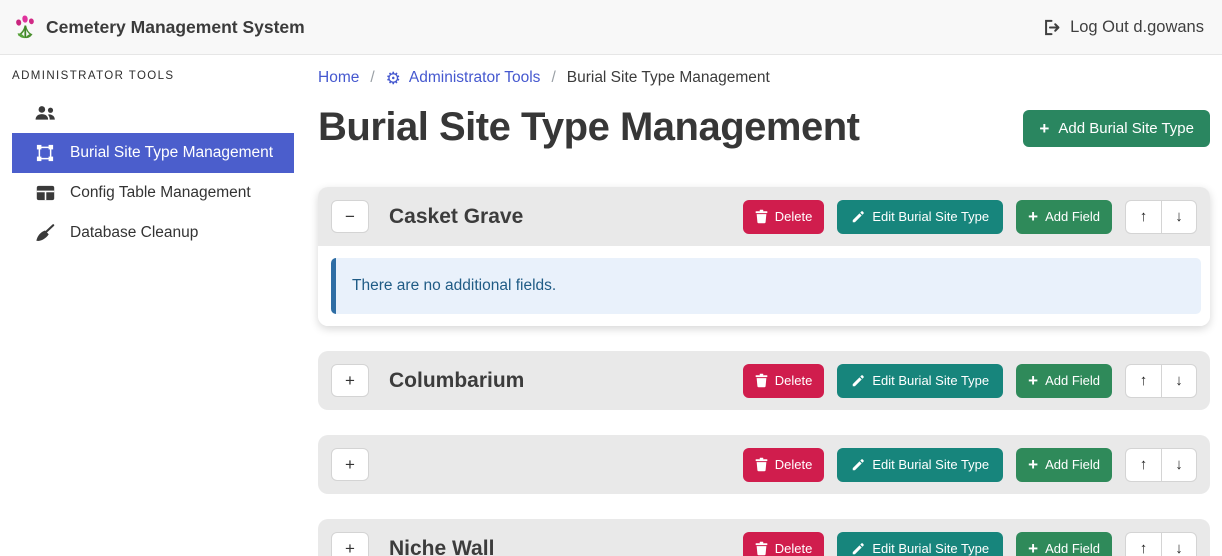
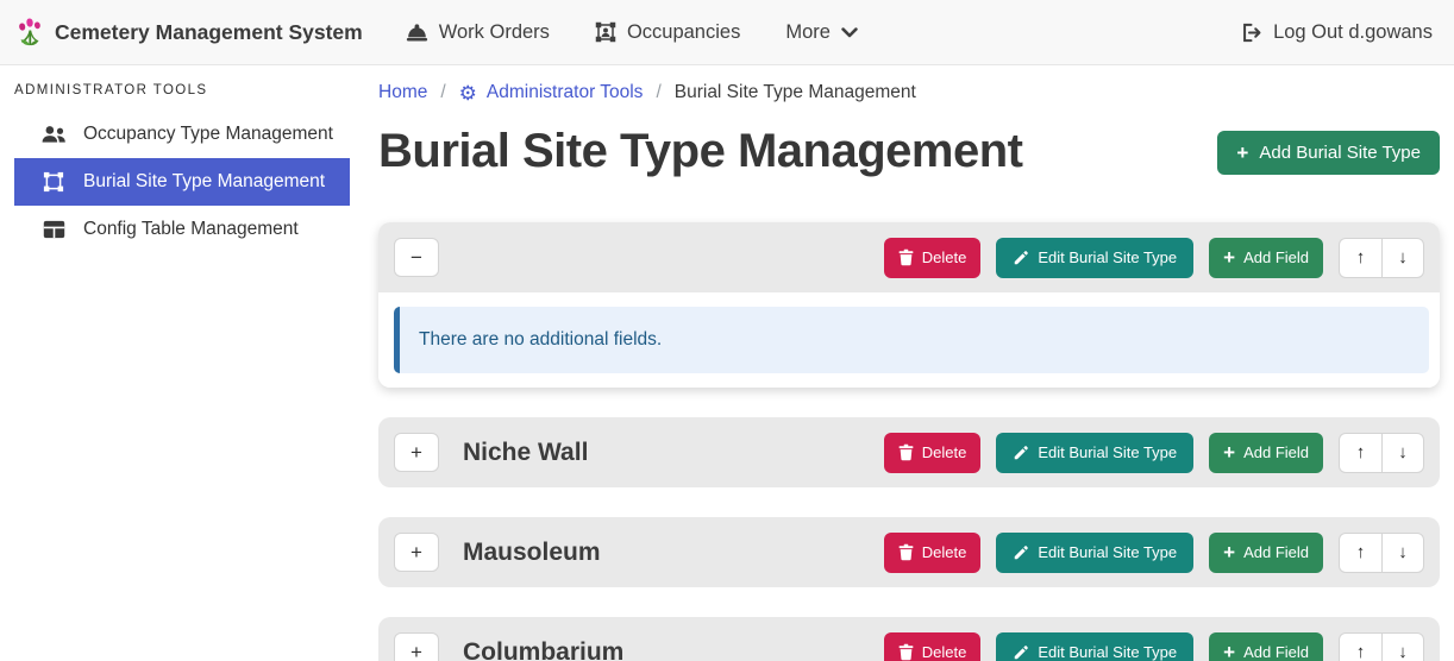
  Cemetery Management System
+ Work Orders
+ Occupancies
+ More
  Log Out d.gowans
  ADMINISTRATOR TOOLS
+ Occupancy Type Management
  Burial Site Type Management
  Config Table Management
- Database Cleanup
  Home
  /
  ⚙
  Administrator Tools
  /
  Burial Site Type Management
  Burial Site Type Management
  +
  Add Burial Site Type
  −
- Casket Grave
  Delete
  Edit Burial Site Type
  +
  Add Field
  ↑
  ↓
  There are no additional fields.
  +
- Columbarium
+ Niche Wall
  Delete
  Edit Burial Site Type
  +
  Add Field
  ↑
  ↓
  +
+ Mausoleum
  Delete
  Edit Burial Site Type
  +
  Add Field
  ↑
  ↓
  +
- Niche Wall
+ Columbarium
  Delete
  Edit Burial Site Type
  +
  Add Field
  ↑
  ↓
